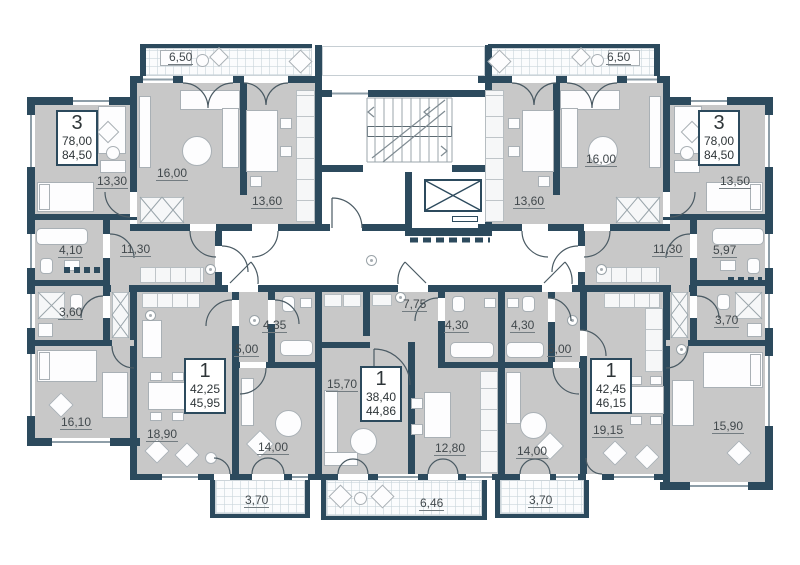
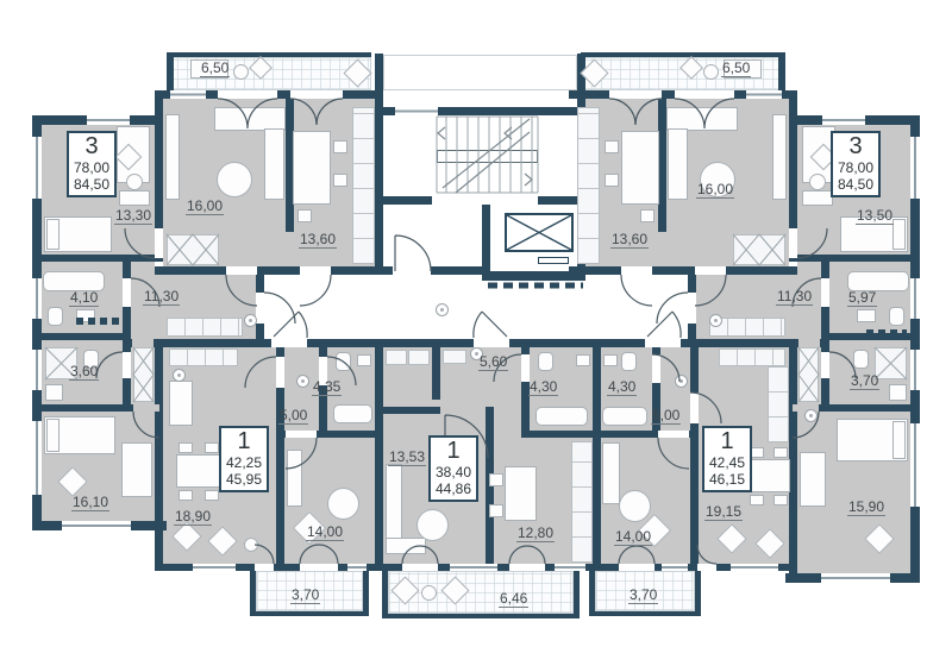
  3
  78,00
  84,50
  3
  78,00
  84,50
  1
  42,25
  45,95
  1
  38,40
  44,86
  1
  42,45
  46,15
  6,50
  6,50
  13,30
  16,00
  13,60
  16,00
  13,50
  13,60
  4,10
  11,30
  11,30
  5,97
  3,60
  3,70
  16,10
  15,90
  18,90
  5,00
  4,35
  14,00
- 15,70
+ 13,53
- 7,75
+ 5,60
  4,30
  12,80
  4,30
  5,00
  14,00
  19,15
  3,70
  6,46
  3,70
